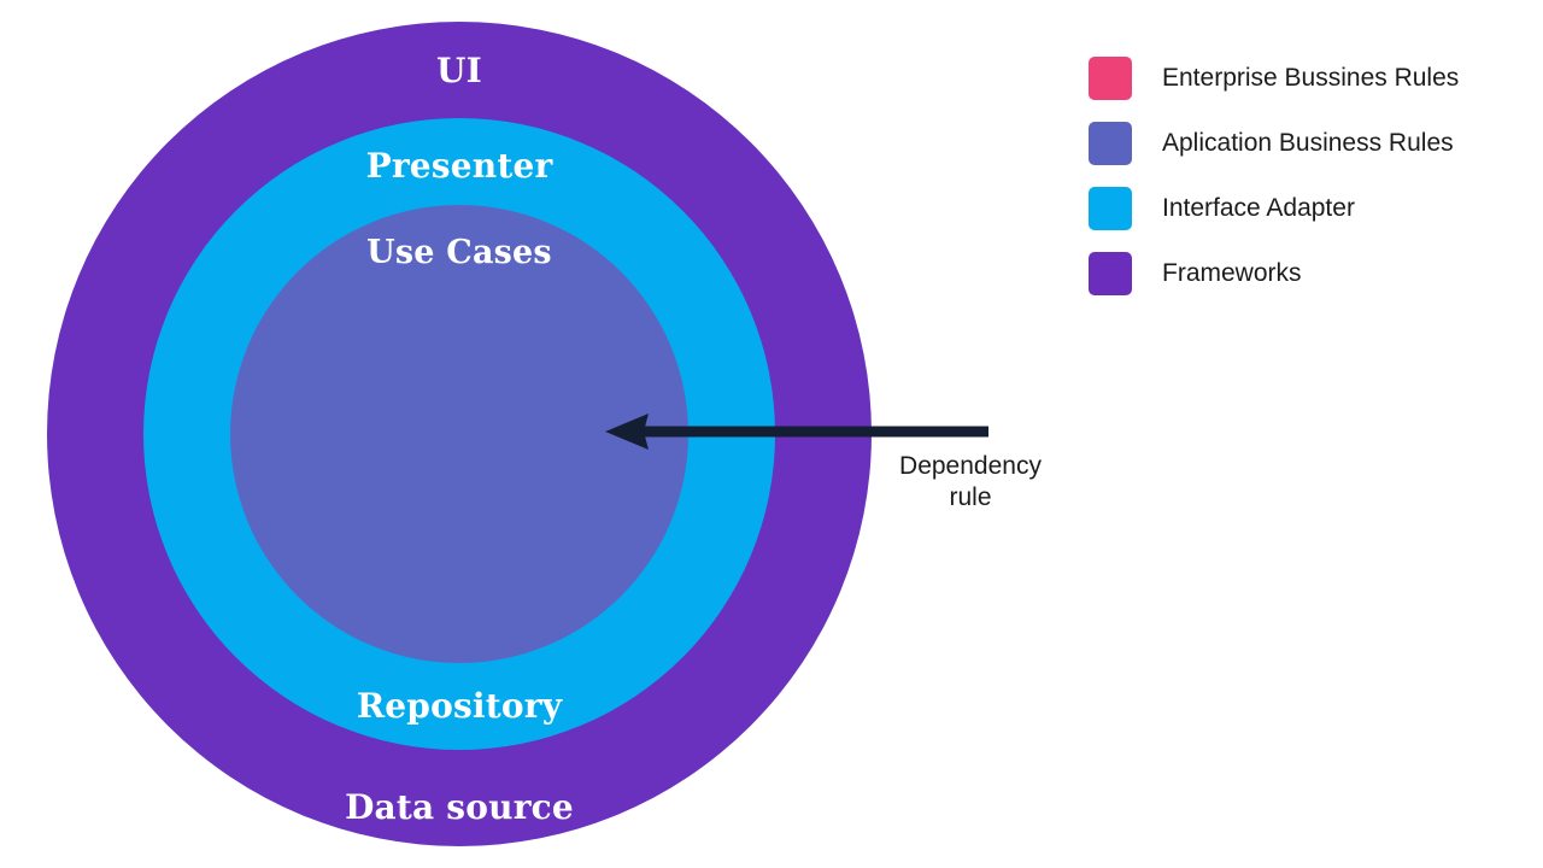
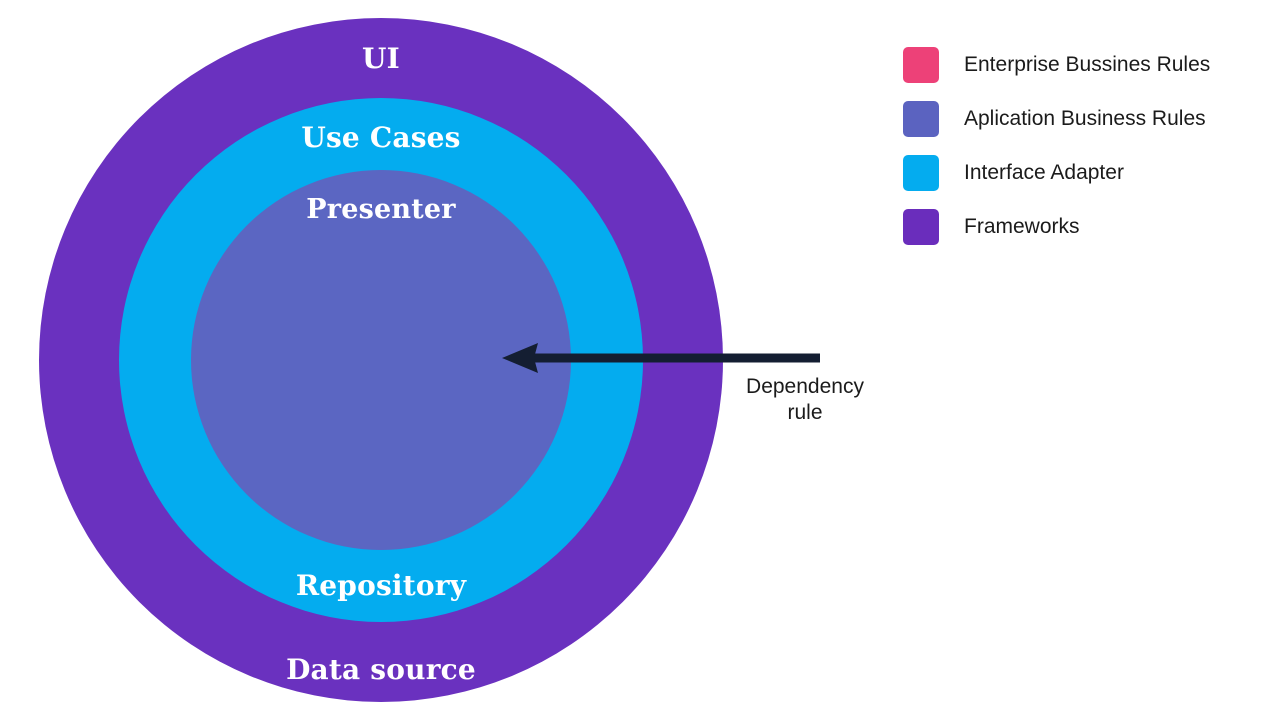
  UI
  Data source
- Presenter
+ Use Cases
  Repository
- Use Cases
+ Presenter
  Dependency
  rule
  Enterprise Bussines Rules
  Aplication Business Rules
  Interface Adapter
  Frameworks
